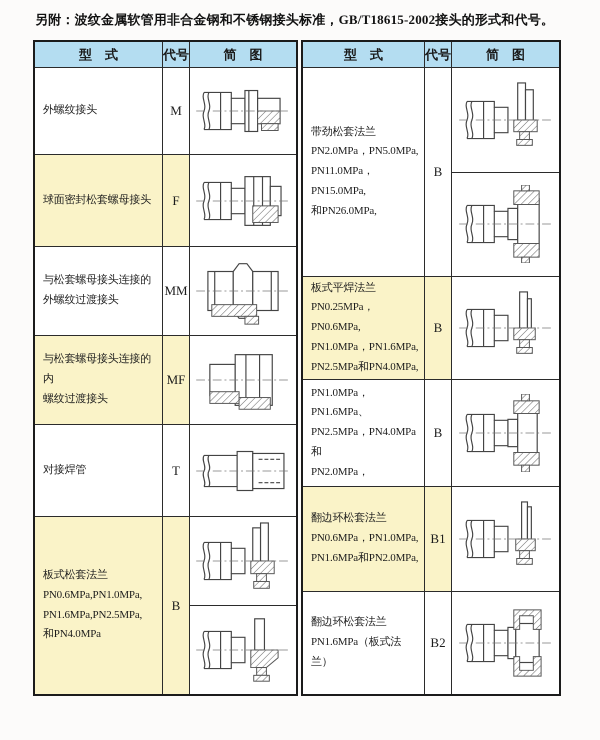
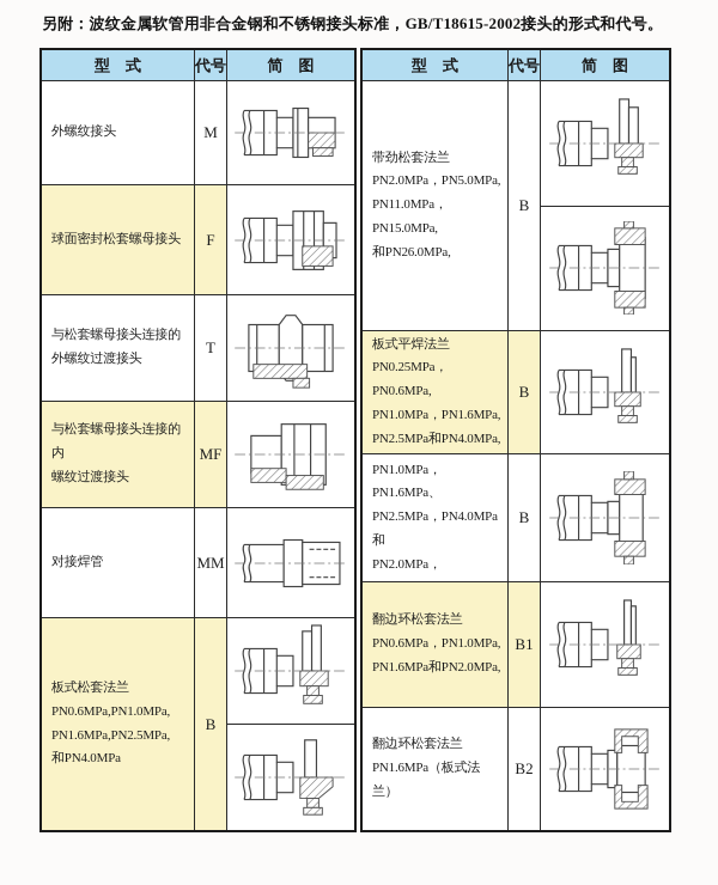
  另附：波纹金属软管用非合金钢和不锈钢接头标准，GB/T18615-2002接头的形式和代号。
  型 式
  代号
  简 图
  外螺纹接头
  M
  球面密封松套螺母接头
  F
  与松套螺母接头连接的
  外螺纹过渡接头
- MM
+ T
  与松套螺母接头连接的内
  螺纹过渡接头
  MF
  对接焊管
- T
+ MM
  板式松套法兰
  PN0.6MPa,PN1.0MPa,
  PN1.6MPa,PN2.5MPa,
  和PN4.0MPa
  B
  型 式
  代号
  简 图
  带劲松套法兰
  PN2.0MPa，PN5.0MPa,
  PN11.0MPa，PN15.0MPa,
  和PN26.0MPa,
  B
  板式平焊法兰
  PN0.25MPa，PN0.6MPa,
  PN1.0MPa，PN1.6MPa,
  PN2.5MPa和PN4.0MPa,
  B
  PN1.0MPa，PN1.6MPa、
  PN2.5MPa，PN4.0MPa和
  B
  翻边环松套法兰
  PN0.6MPa，PN1.0MPa,
  PN1.6MPa和PN2.0MPa,
  B1
  翻边环松套法兰
  PN1.6MPa（板式法兰）
  B2
